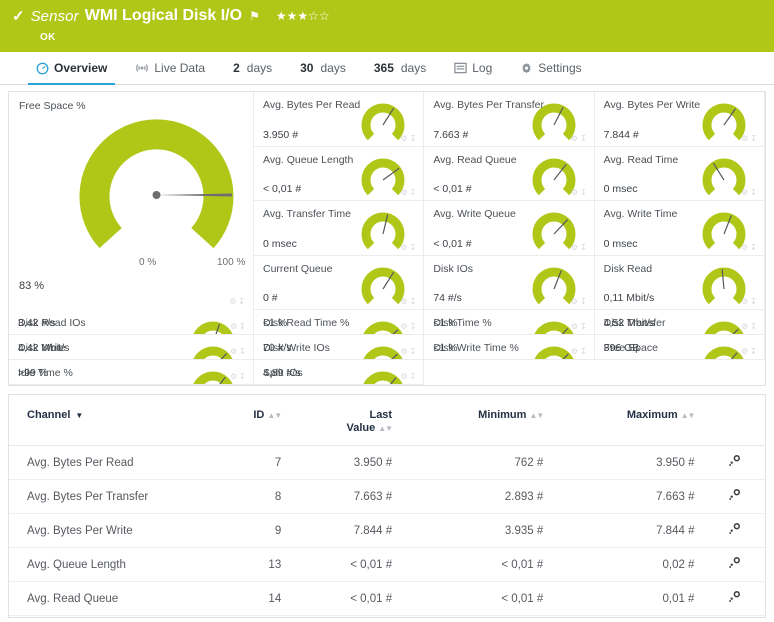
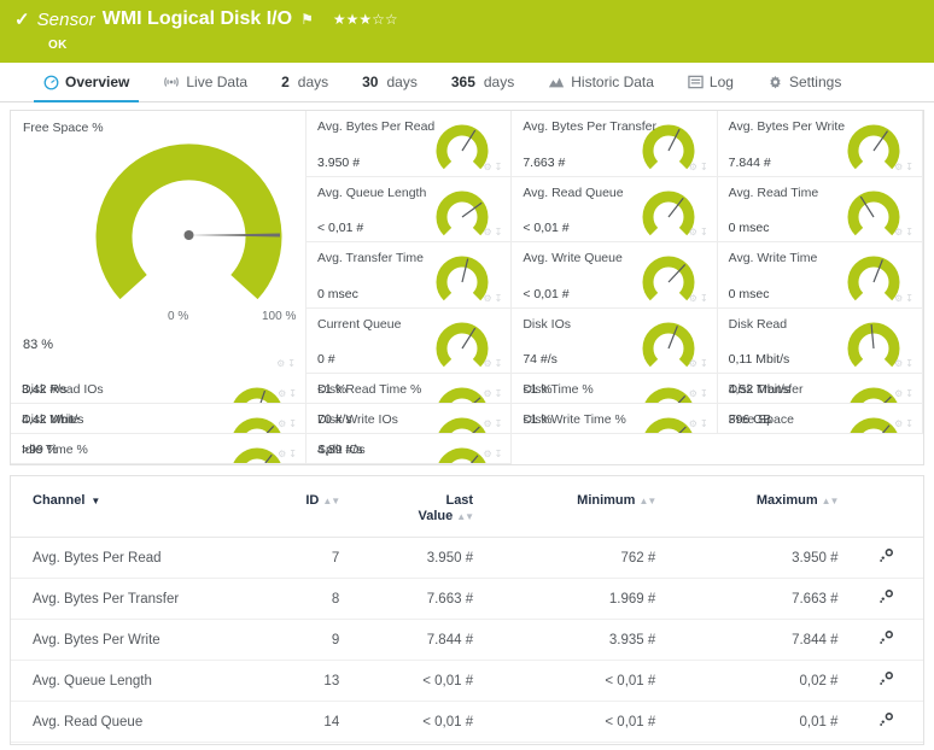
  ✓
  Sensor
  WMI Logical Disk I/O
  ⚑
  ★★★☆☆
  OK
  Overview
  Live Data
  2
  days
  30
  days
  365
  days
+ Historic Data
  Log
  Settings
  Free Space %
  0 %
  100 %
  83 %
  ⚙↧
  Avg. Bytes Per Read
  3.950 #
  ⚙↧
  Avg. Bytes Per Transfer
  7.663 #
  ⚙↧
  Avg. Bytes Per Write
  7.844 #
  ⚙↧
  Avg. Queue Length
  < 0,01 #
  ⚙↧
  Avg. Read Queue
  < 0,01 #
  ⚙↧
  Avg. Read Time
  0 msec
  ⚙↧
  Avg. Transfer Time
  0 msec
  ⚙↧
  Avg. Write Queue
  < 0,01 #
  ⚙↧
  Avg. Write Time
  0 msec
  ⚙↧
  Current Queue
  0 #
  ⚙↧
  Disk IOs
  74 #/s
  ⚙↧
  Disk Read
  0,11 Mbit/s
  ⚙↧
  Disk Read IOs
  3,42 #/s
  ⚙↧
  Disk Read Time %
  <1 %
  ⚙↧
  Disk Time %
  <1 %
  ⚙↧
  Disk Transfer
  4,52 Mbit/s
  ⚙↧
  Disk Write
  4,42 Mbit/s
  ⚙↧
  Disk Write IOs
  70 #/s
  ⚙↧
  Disk Write Time %
  <1 %
  ⚙↧
  Free Space
  396 GB
  ⚙↧
  Idle Time %
  >99 %
  ⚙↧
  Split IOs
  4,89 #/s
  ⚙↧
  Channel ▼	ID ▲▼	Last Value ▲▼	Minimum ▲▼	Maximum ▲▼
  Avg. Bytes Per Read	7	3.950 #	762 #	3.950 #
- Avg. Bytes Per Transfer	8	7.663 #	2.893 #	7.663 #
+ Avg. Bytes Per Transfer	8	7.663 #	1.969 #	7.663 #
  Avg. Bytes Per Write	9	7.844 #	3.935 #	7.844 #
  Avg. Queue Length	13	< 0,01 #	< 0,01 #	0,02 #
  Avg. Read Queue	14	< 0,01 #	< 0,01 #	0,01 #
